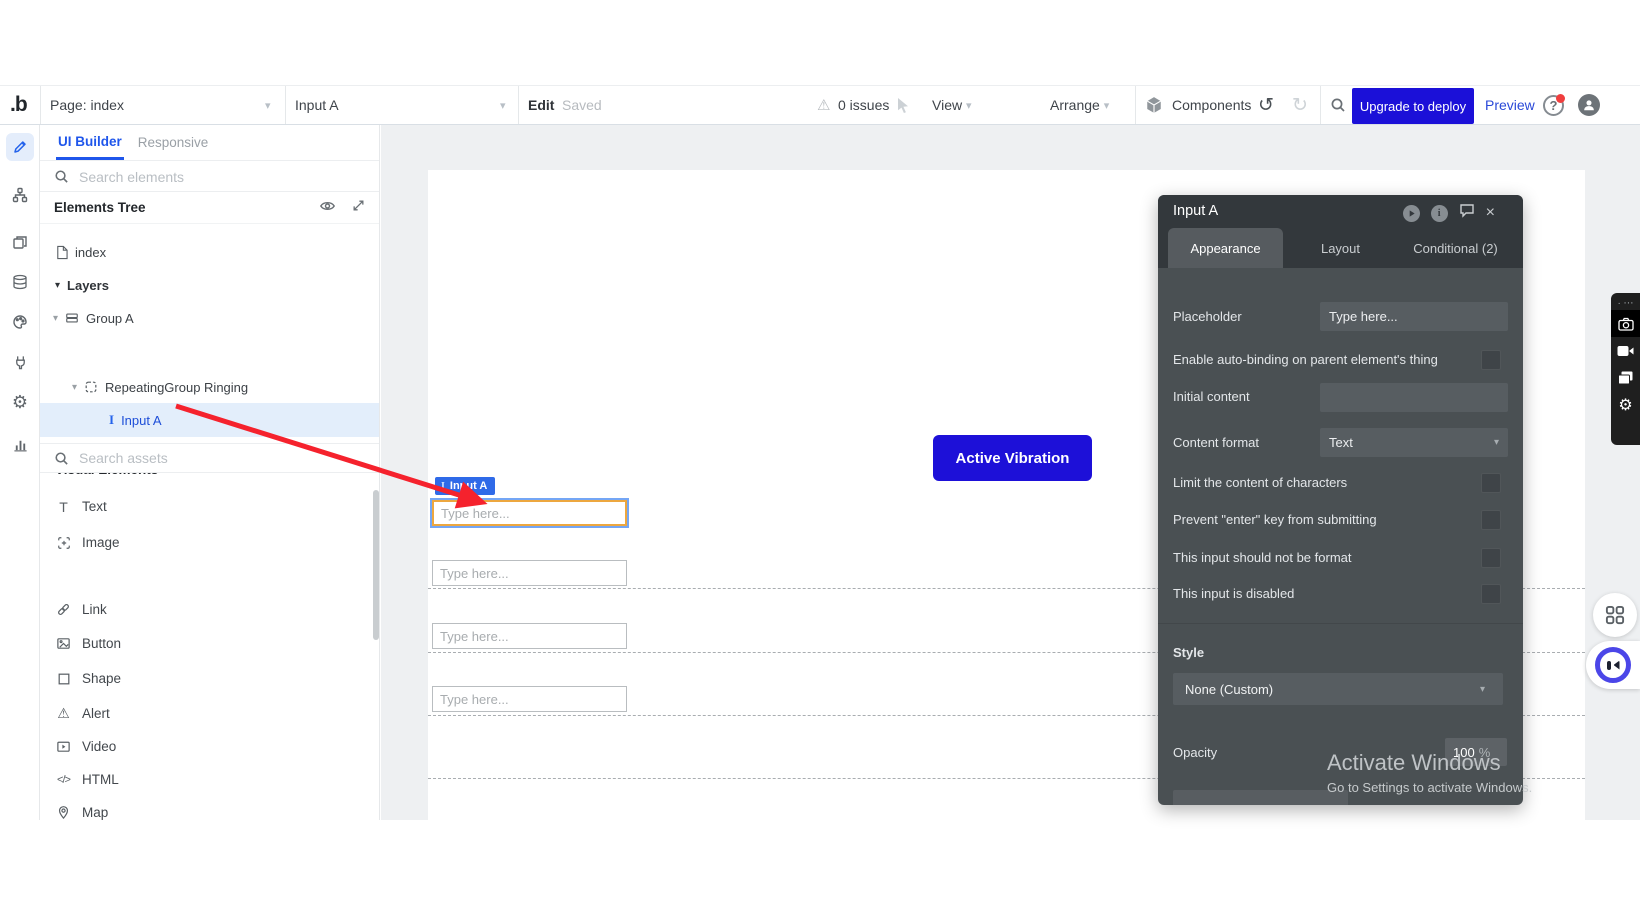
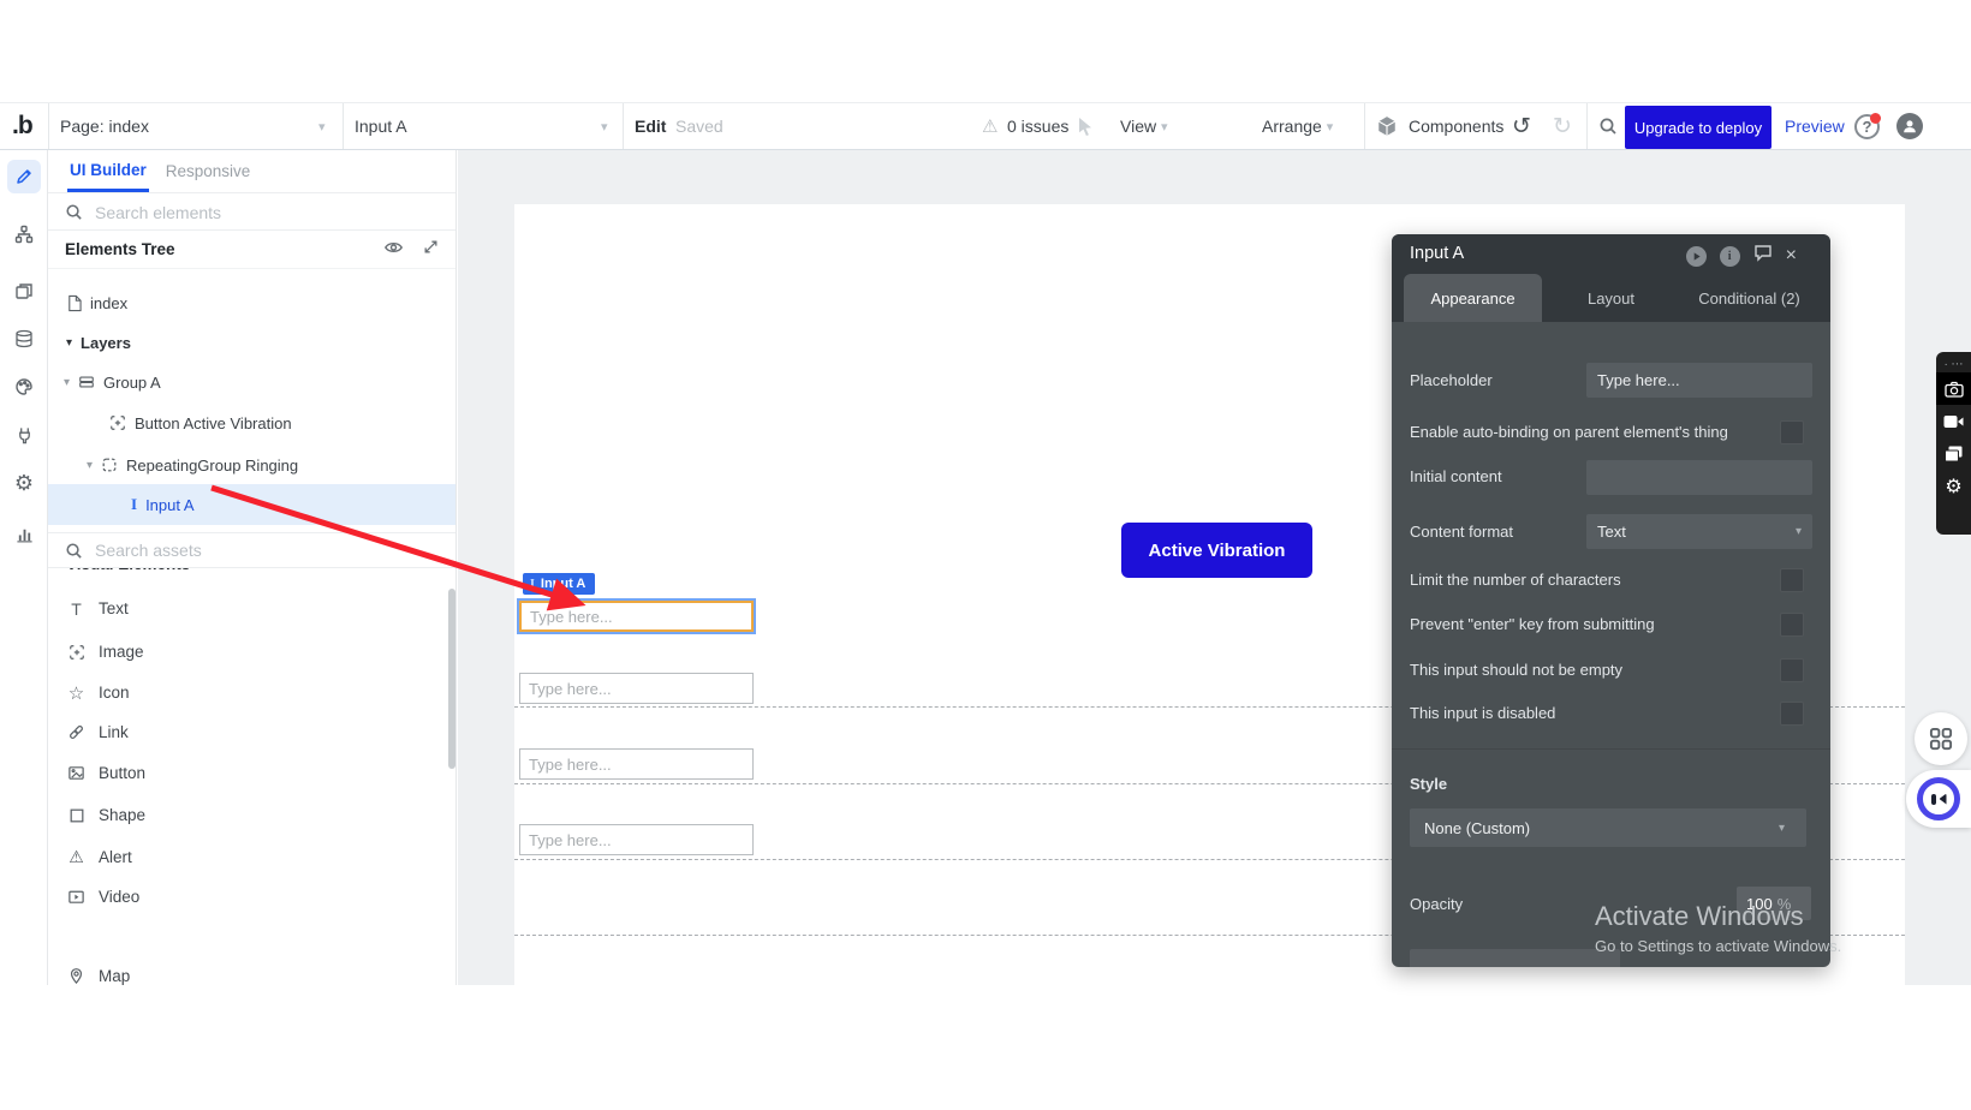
  .b
  Page: index
  ▾
  Input A
  ▾
  Edit
  Saved
  ⚠
  0 issues
  View
  ▾
  Arrange
  ▾
  Components
  ↺
  ↻
  Upgrade to deploy
  Preview
  ?
  ⚙
  UI Builder
  Responsive
  Search elements
  Elements Tree
  index
  ▾
  Layers
  ▾
  Group A
+ Button Active Vibration
  ▾
  RepeatingGroup Ringing
  I
  Input A
  Search assets
  T
  Text
  Image
+ ☆
+ Icon
  Link
  Button
  Shape
  ⚠
  Alert
  Video
- </>
- HTML
  Map
  I
  Input A
  Type here...
  Type here...
  Type here...
  Type here...
  Active Vibration
  Input A
  i
  ×
  Appearance
  Layout
  Conditional (2)
  Placeholder
  Type here...
  Enable auto-binding on parent element's thing
  Initial content
  Content format
  Text
  ▾
- Limit the content of characters
+ Limit the number of characters
  Prevent "enter" key from submitting
- This input should not be format
+ This input should not be empty
  This input is disabled
  Style
  None (Custom)
  ▾
  Opacity
  100
  %
  Activate Windows
  Go to Settings to activate Windows.
  · ⋯
  ⚙
